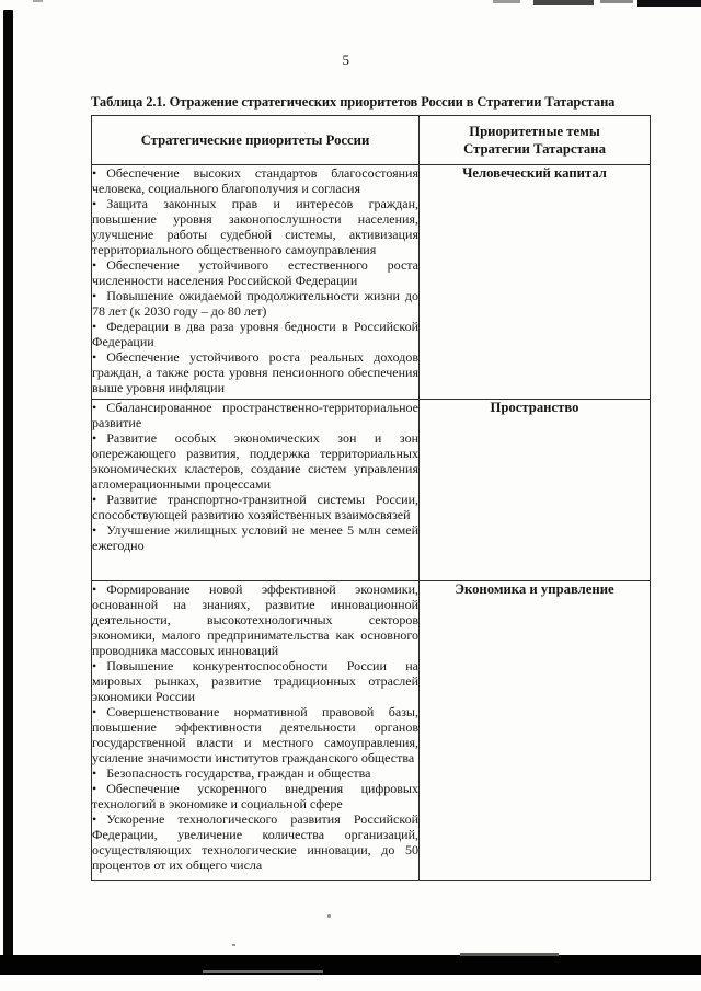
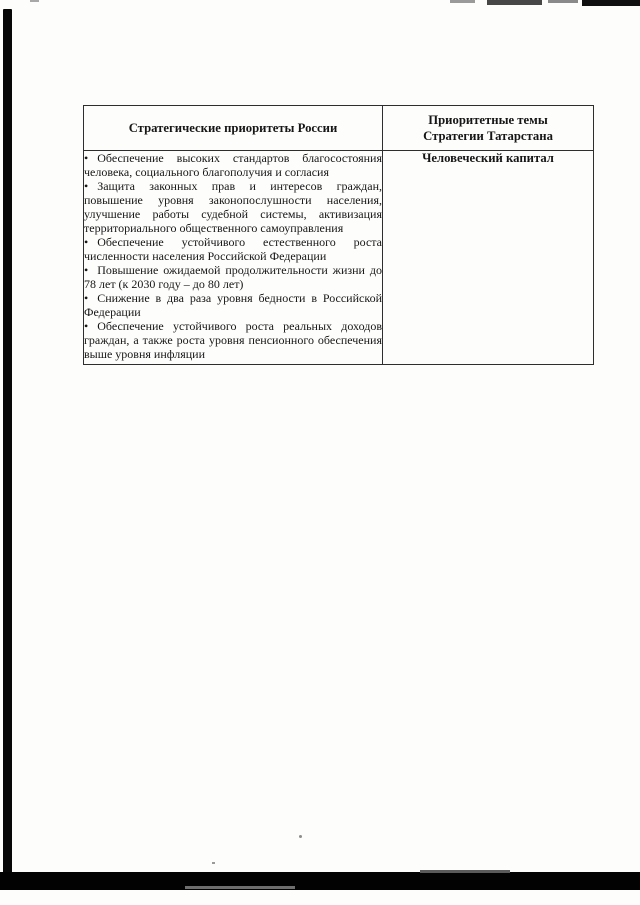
- 5
- Таблица 2.1. Отражение стратегических приоритетов России в Стратегии Татарстана
  Стратегические приоритеты России	Приоритетные темы Стратегии Татарстана
- • Обеспечение высоких стандартов благосостояния человека, социального благополучия и согласия • Защита законных прав и интересов граждан, повышение уровня законопослушности населения, улучшение работы судебной системы, активизация территориального общественного самоуправления • Обеспечение устойчивого естественного роста численности населения Российской Федерации • Повышение ожидаемой продолжительности жизни до 78 лет (к 2030 году – до 80 лет) • Федерации в два раза уровня бедности в Российской Федерации • Обеспечение устойчивого роста реальных доходов граждан, а также роста уровня пенсионного обеспечения выше уровня инфляции	Человеческий капитал
+ • Обеспечение высоких стандартов благосостояния человека, социального благополучия и согласия • Защита законных прав и интересов граждан, повышение уровня законопослушности населения, улучшение работы судебной системы, активизация территориального общественного самоуправления • Обеспечение устойчивого естественного роста численности населения Российской Федерации • Повышение ожидаемой продолжительности жизни до 78 лет (к 2030 году – до 80 лет) • Снижение в два раза уровня бедности в Российской Федерации • Обеспечение устойчивого роста реальных доходов граждан, а также роста уровня пенсионного обеспечения выше уровня инфляции	Человеческий капитал
- • Сбалансированное пространственно-территориальное развитие • Развитие особых экономических зон и зон опережающего развития, поддержка территориальных экономических кластеров, создание систем управления агломерационными процессами • Развитие транспортно-транзитной системы России, способствующей развитию хозяйственных взаимосвязей • Улучшение жилищных условий не менее 5 млн семей ежегодно	Пространство
- • Формирование новой эффективной экономики, основанной на знаниях, развитие инновационной деятельности, высокотехнологичных секторов экономики, малого предпринимательства как основного проводника массовых инноваций • Повышение конкурентоспособности России на мировых рынках, развитие традиционных отраслей экономики России • Совершенствование нормативной правовой базы, повышение эффективности деятельности органов государственной власти и местного самоуправления, усиление значимости институтов гражданского общества • Безопасность государства, граждан и общества • Обеспечение ускоренного внедрения цифровых технологий в экономике и социальной сфере • Ускорение технологического развития Российской Федерации, увеличение количества организаций, осуществляющих технологические инновации, до 50 процентов от их общего числа	Экономика и управление
